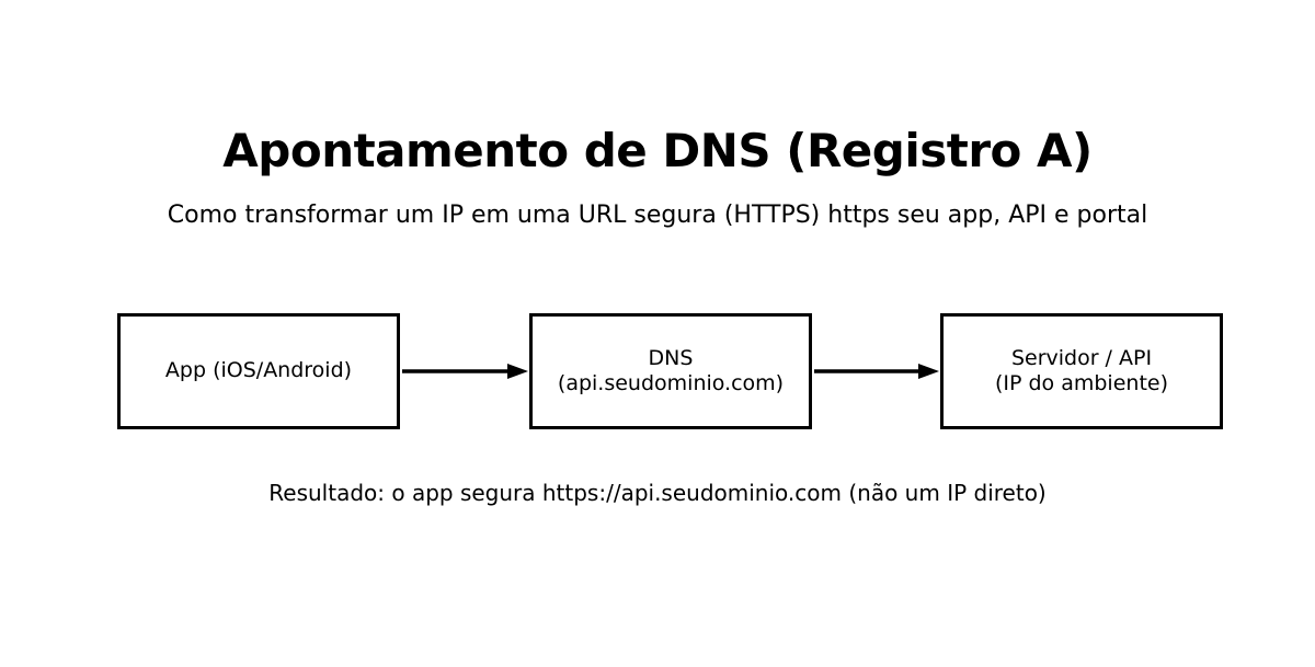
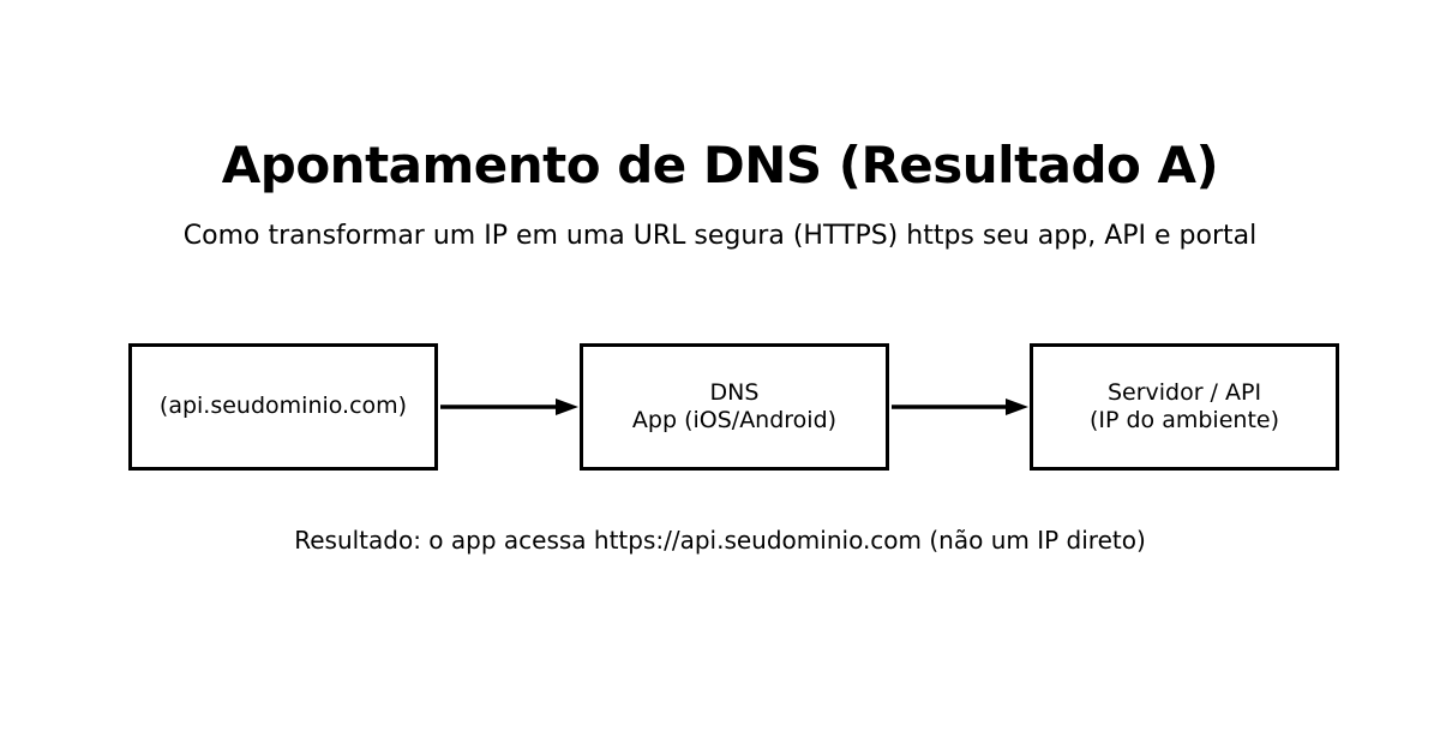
- Apontamento de DNS (Registro A)
+ Apontamento de DNS (Resultado A)
  Como transformar um IP em uma URL segura (HTTPS) https seu app, API e portal
- App (iOS/Android)
+ (api.seudominio.com)
  DNS
- (api.seudominio.com)
+ App (iOS/Android)
  Servidor / API
  (IP do ambiente)
- Resultado: o app segura https://api.seudominio.com (não um IP direto)
+ Resultado: o app acessa https://api.seudominio.com (não um IP direto)
